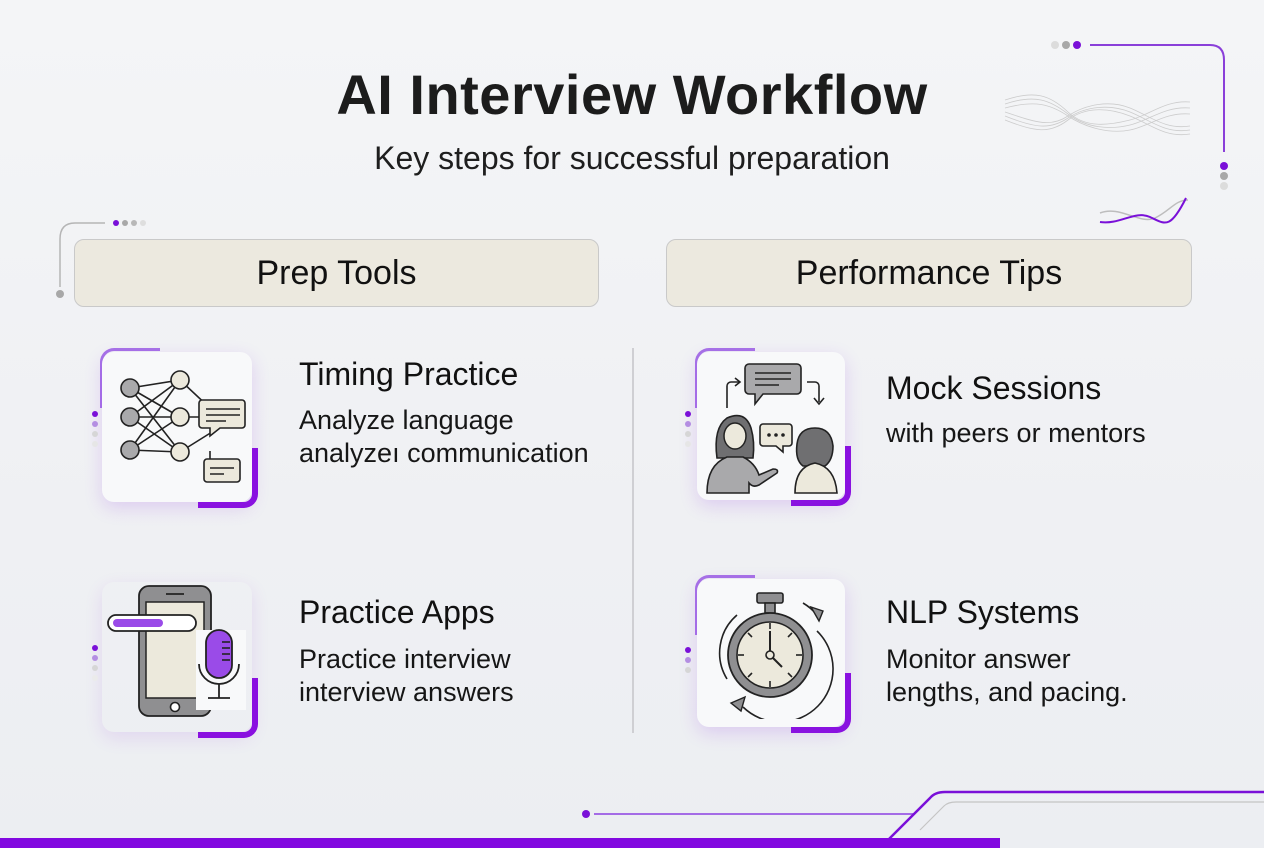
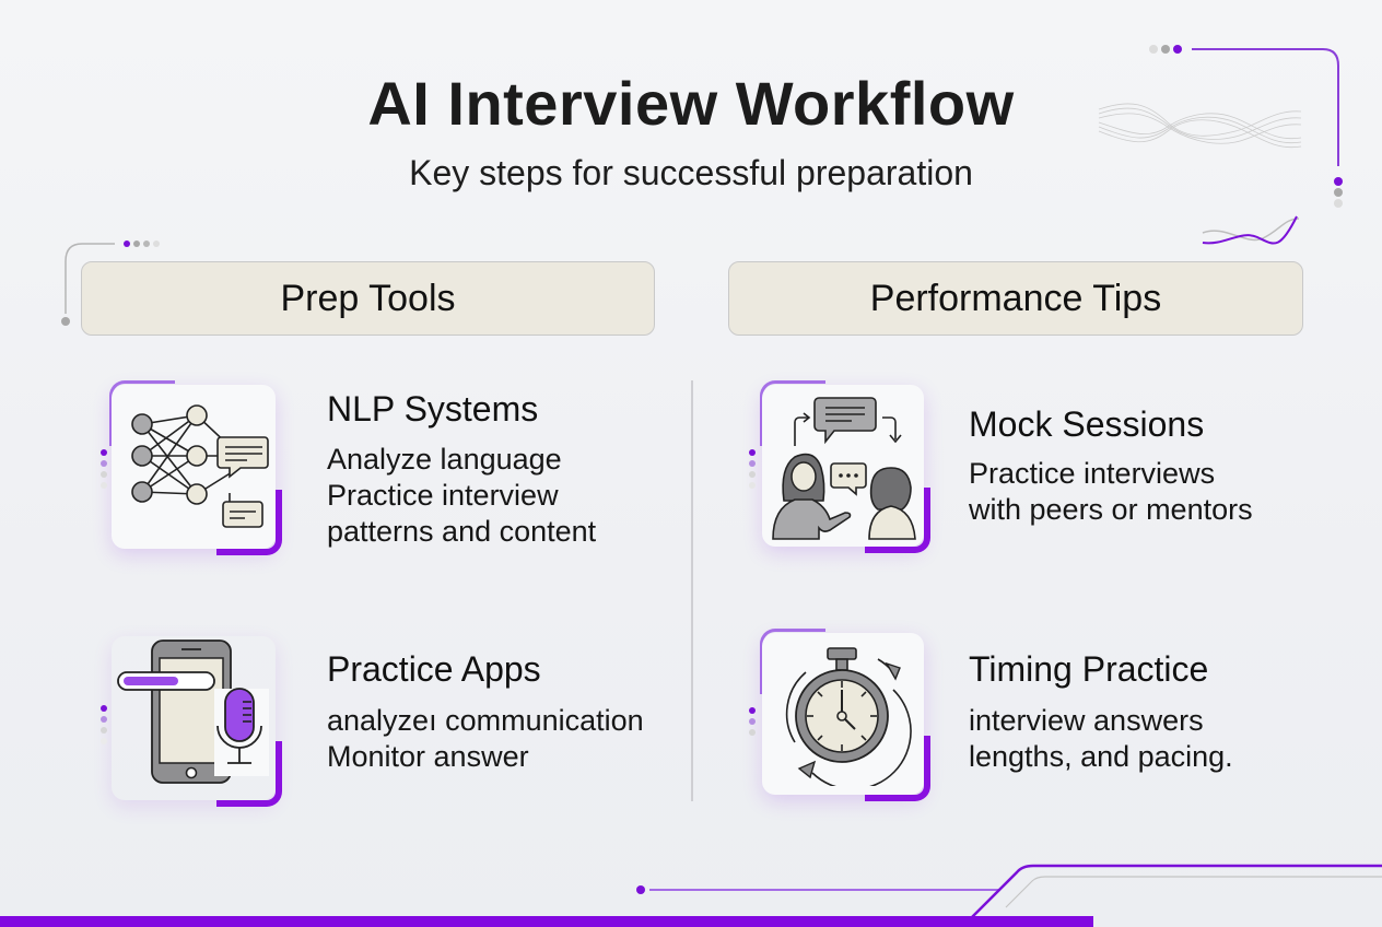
  AI Interview Workflow
  Key steps for successful preparation
  Prep Tools
  Performance Tips
- Timing Practice
+ NLP Systems
  Analyze language
- analyzeı communication
+ Practice interview
+ patterns and content
  Practice Apps
- Practice interview
+ analyzeı communication
- interview answers
+ Monitor answer
  Mock Sessions
+ Practice interviews
  with peers or mentors
- NLP Systems
+ Timing Practice
- Monitor answer
+ interview answers
  lengths, and pacing.
